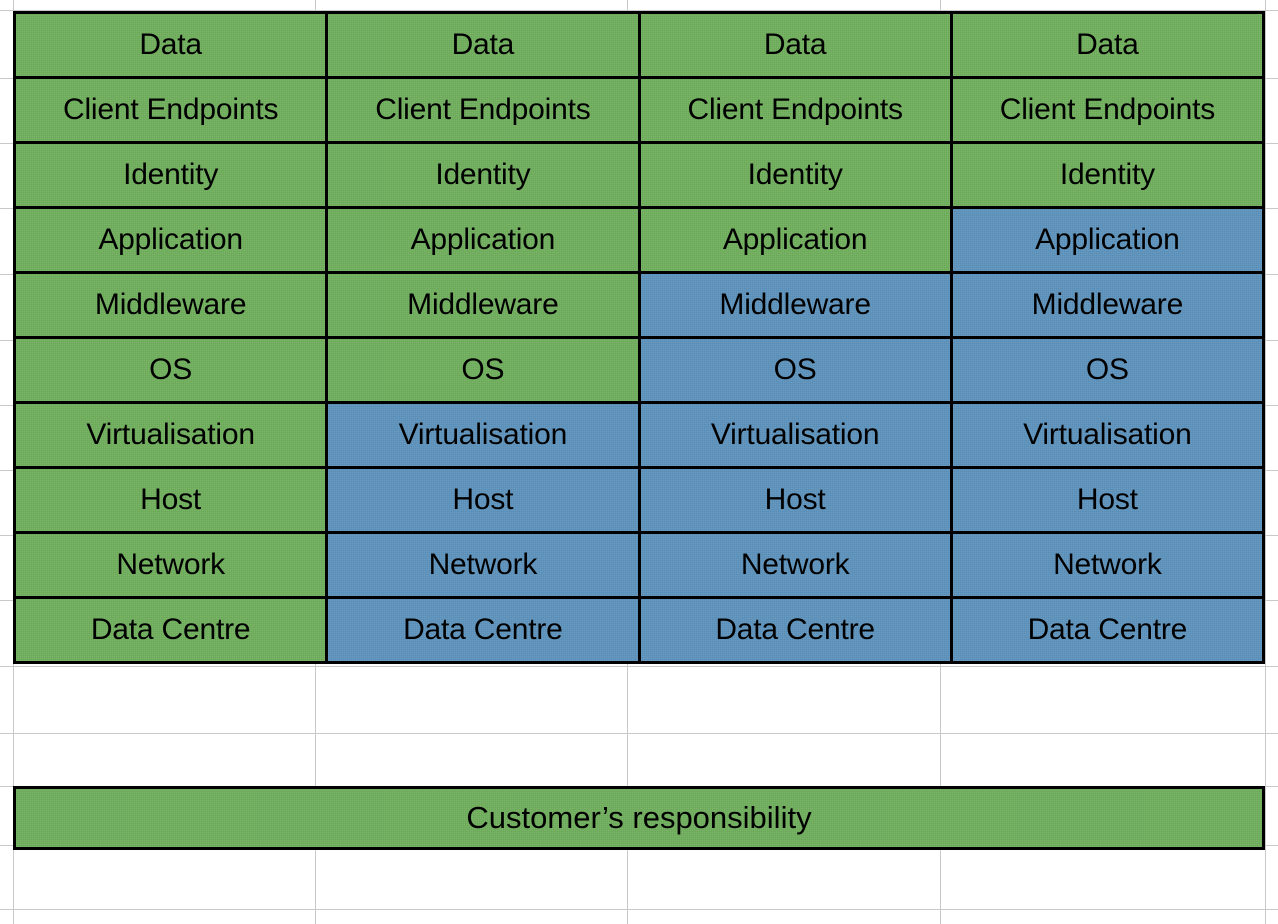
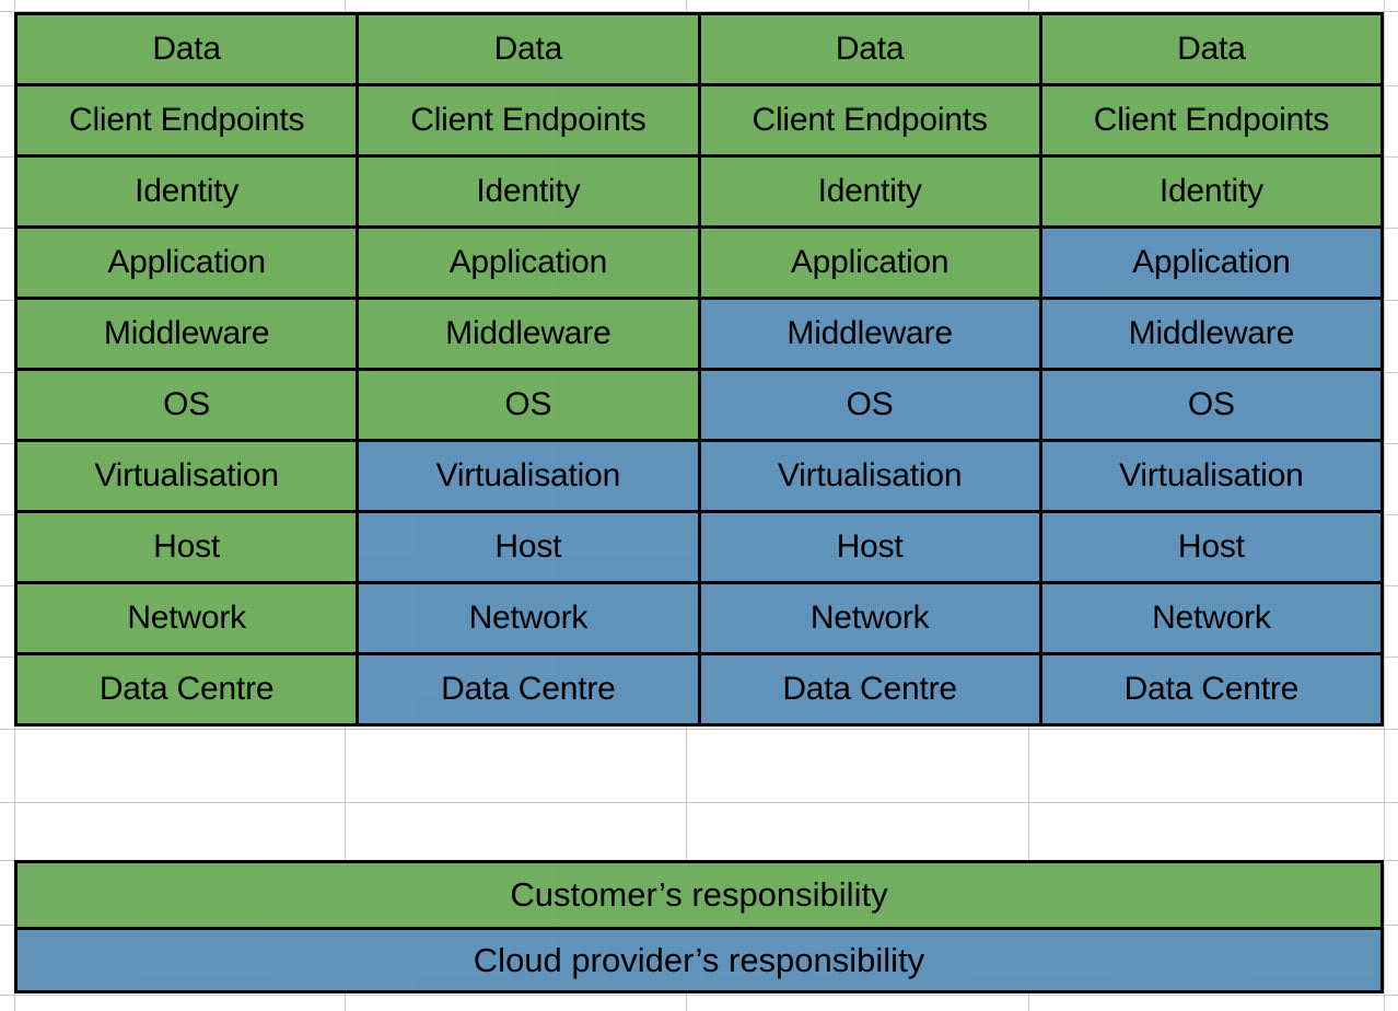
  Data
  Data
  Data
  Data
  Client Endpoints
  Client Endpoints
  Client Endpoints
  Client Endpoints
  Identity
  Identity
  Identity
  Identity
  Application
  Application
  Application
  Application
  Middleware
  Middleware
  Middleware
  Middleware
  OS
  OS
  OS
  OS
  Virtualisation
  Virtualisation
  Virtualisation
  Virtualisation
  Host
  Host
  Host
  Host
  Network
  Network
  Network
  Network
  Data Centre
  Data Centre
  Data Centre
  Data Centre
  Customer’s responsibility
+ Cloud provider’s responsibility
